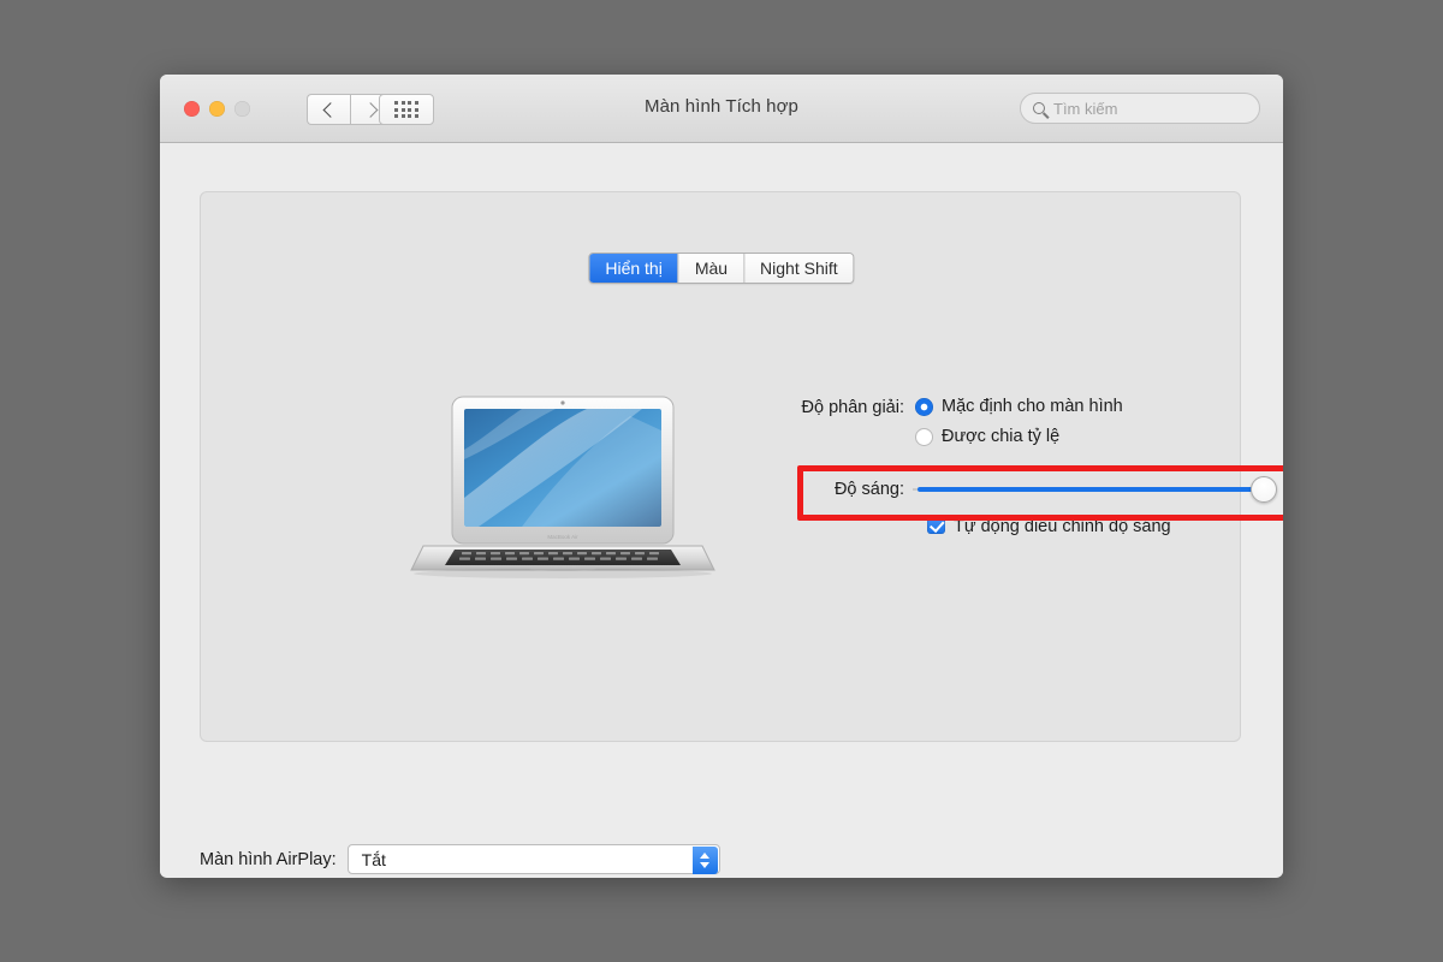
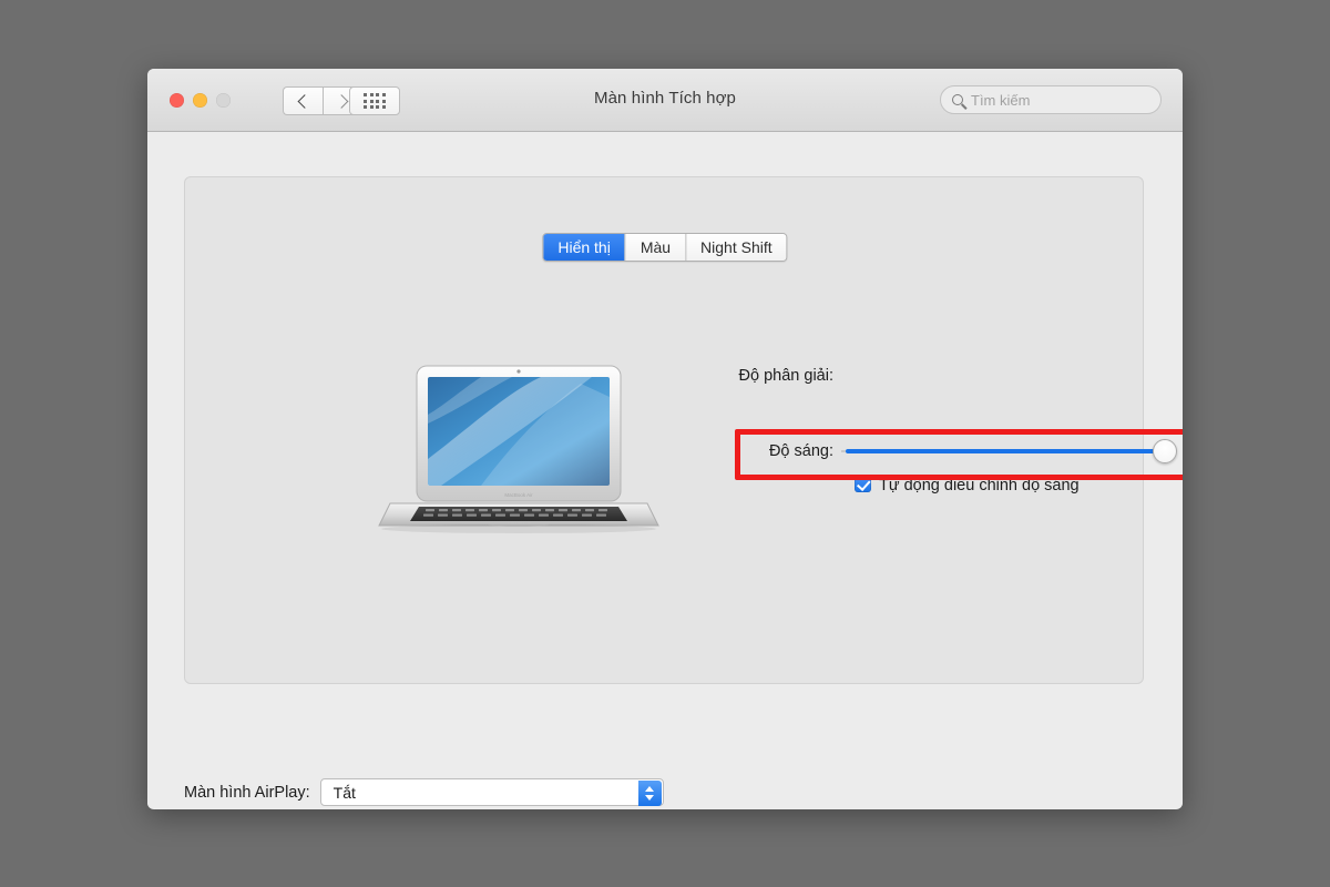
  Màn hình Tích hợp
  Tìm kiếm
  Hiển thị
  Màu
  Night Shift
  Độ phân giải:
- Mặc định cho màn hình
- Được chia tỷ lệ
  Độ sáng:
  Tự động điều chỉnh độ sáng
  Màn hình AirPlay:
  Tắt
